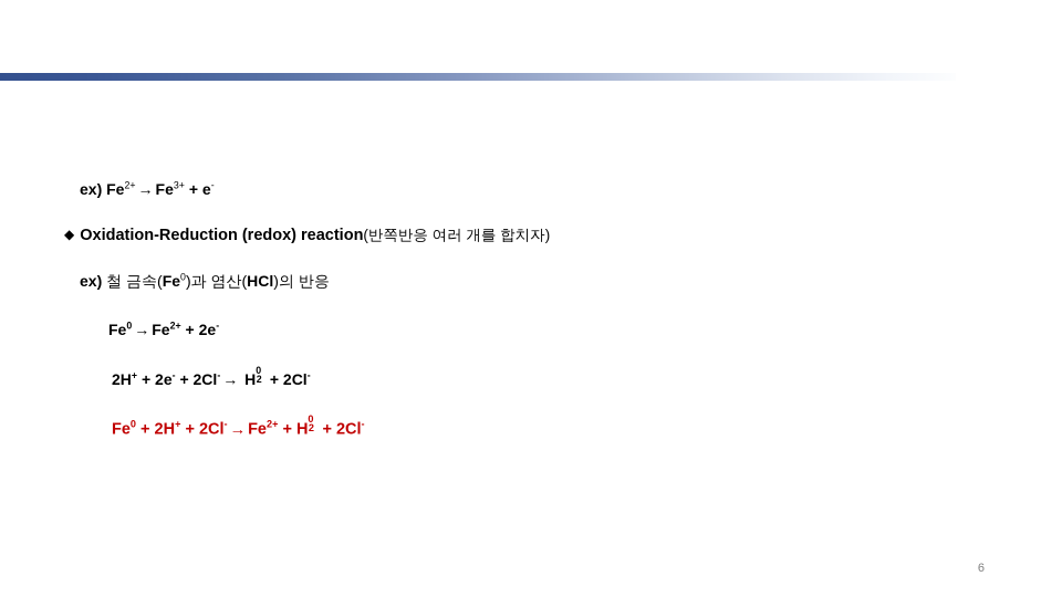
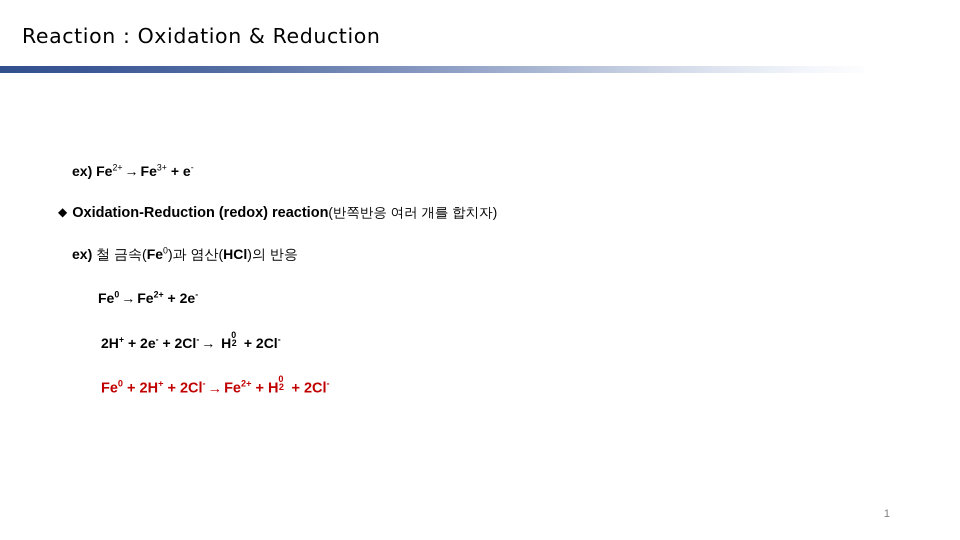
+ Reaction : Oxidation & Reduction
  ex) Fe2+ → Fe3+ + e-
  ◆ Oxidation-Reduction (redox) reaction(반쪽반응 여러 개를 합치자)
  ex) 철 금속(Fe0)과 염산(HCl)의 반응
  Fe0 → Fe2+ + 2e-
  2H+ + 2e- + 2Cl- → H
  0
  2
  + 2Cl-
  Fe0 + 2H+ + 2Cl- → Fe2+ + H
  0
  2
  + 2Cl-
- 6
+ 1
